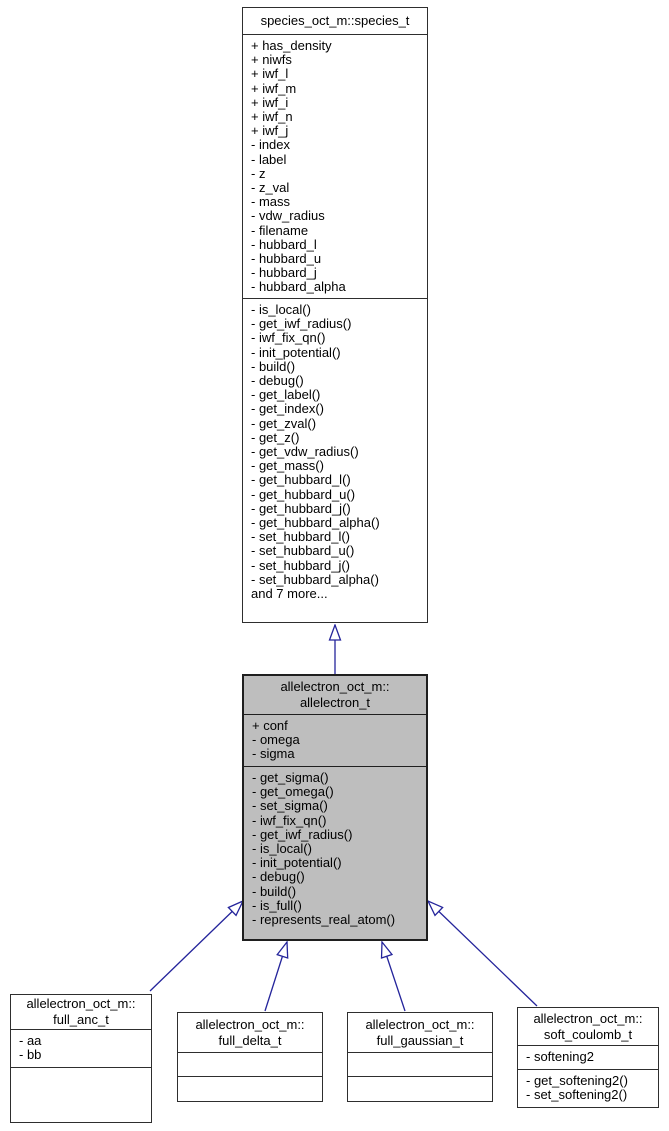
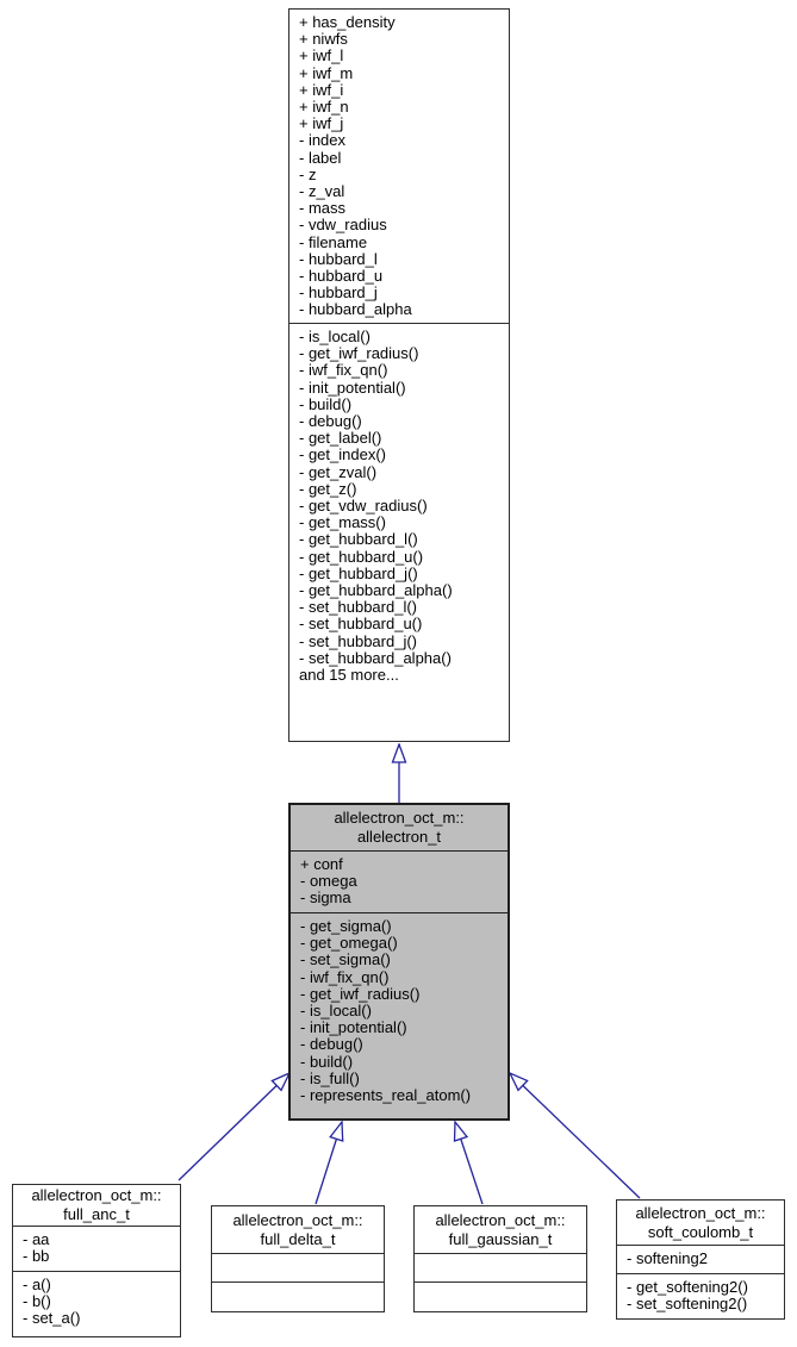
- species_oct_m::species_t
  + has_density
  + niwfs
  + iwf_l
  + iwf_m
  + iwf_i
  + iwf_n
  + iwf_j
  - index
  - label
  - z
  - z_val
  - mass
  - vdw_radius
  - filename
  - hubbard_l
  - hubbard_u
  - hubbard_j
  - hubbard_alpha
  - is_local()
  - get_iwf_radius()
  - iwf_fix_qn()
  - init_potential()
  - build()
  - debug()
  - get_label()
  - get_index()
  - get_zval()
  - get_z()
  - get_vdw_radius()
  - get_mass()
  - get_hubbard_l()
  - get_hubbard_u()
  - get_hubbard_j()
  - get_hubbard_alpha()
  - set_hubbard_l()
  - set_hubbard_u()
  - set_hubbard_j()
  - set_hubbard_alpha()
- and 7 more...
+ and 15 more...
  allelectron_oct_m::
  allelectron_t
  + conf
  - omega
  - sigma
  - get_sigma()
  - get_omega()
  - set_sigma()
  - iwf_fix_qn()
  - get_iwf_radius()
  - is_local()
  - init_potential()
  - debug()
  - build()
  - is_full()
  - represents_real_atom()
  allelectron_oct_m::
  full_anc_t
  - aa
  - bb
+ - a()
+ - b()
+ - set_a()
  allelectron_oct_m::
  full_delta_t
  allelectron_oct_m::
  full_gaussian_t
  allelectron_oct_m::
  soft_coulomb_t
  - softening2
  - get_softening2()
  - set_softening2()
